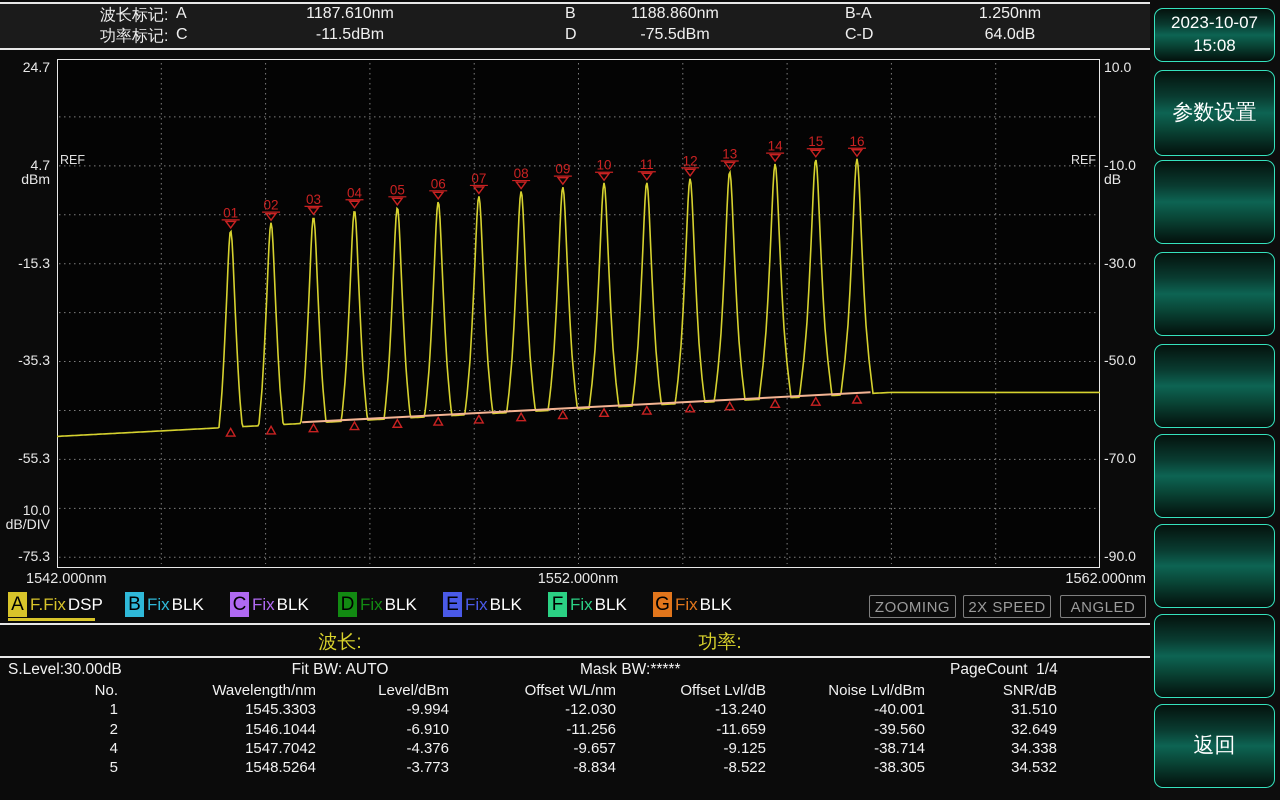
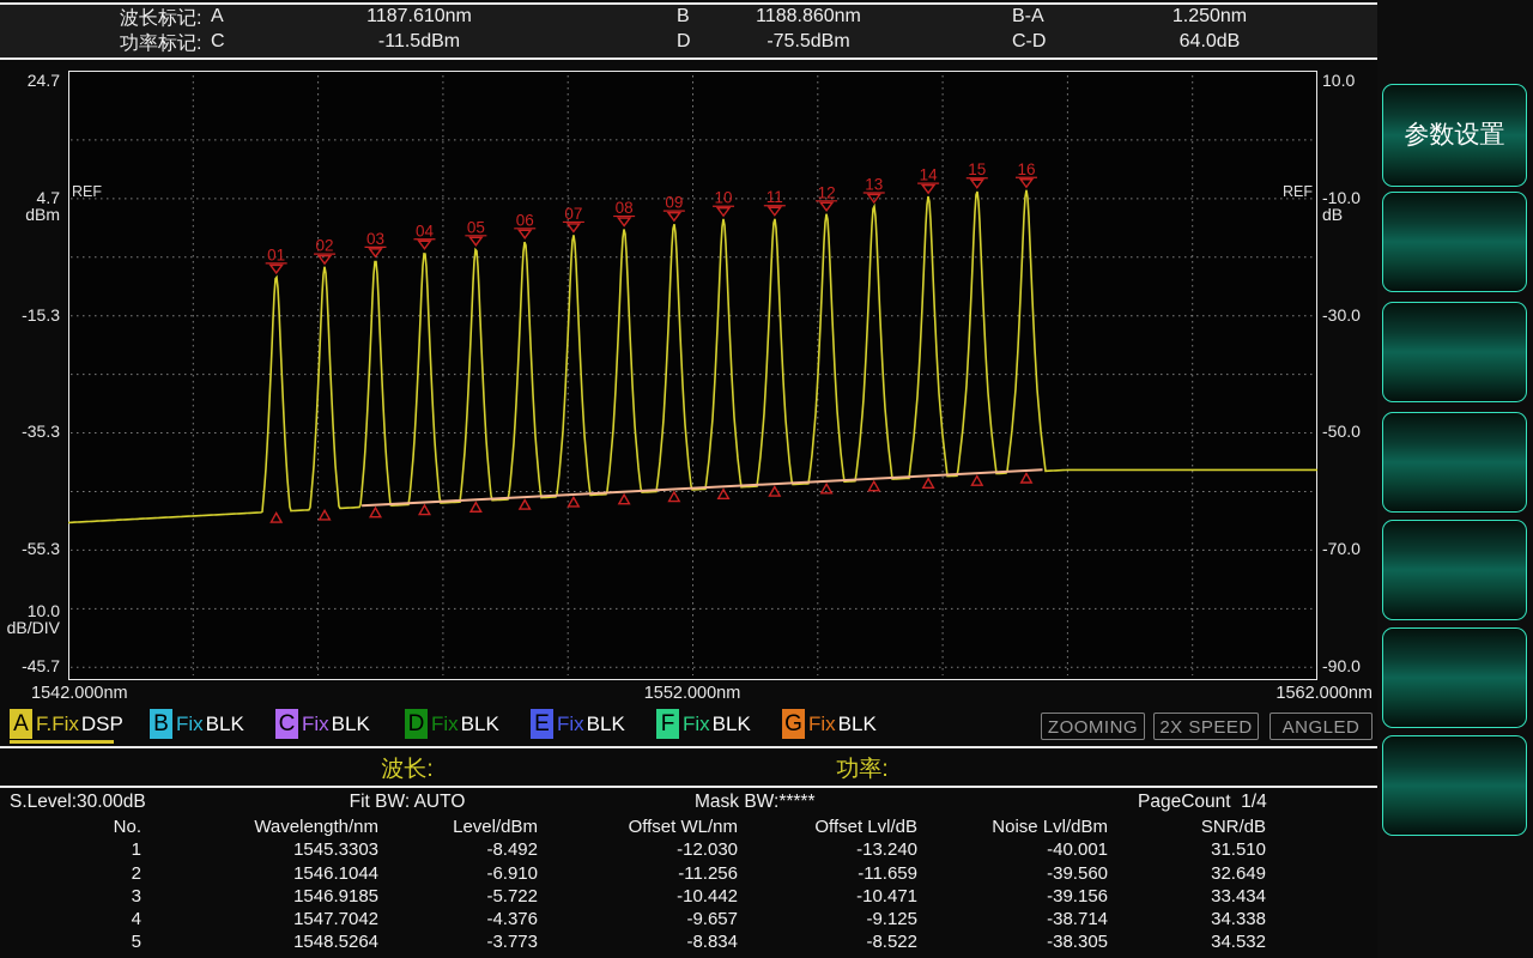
  波长标记:
  A
  1187.610nm
  B
  1188.860nm
  B-A
  1.250nm
  功率标记:
  C
  -11.5dBm
  D
  -75.5dBm
  C-D
  64.0dB
  24.7
  4.7
  dBm
  -15.3
  -35.3
  -55.3
- -75.3
+ -45.7
  10.0
  dB/DIV
  10.0
  -10.0
  dB
  -30.0
  -50.0
  -70.0
  -90.0
  REF
  REF
  01
  02
  03
  04
  05
  06
  07
  08
  09
  10
  11
  12
  13
  14
  15
  16
  1542.000nm
  1552.000nm
  1562.000nm
  A F.FixDSP
  B FixBLK
  C FixBLK
  D FixBLK
  E FixBLK
  F FixBLK
  G FixBLK
  ZOOMING
  2X SPEED
  ANGLED
  波长:
  功率:
  S.Level:30.00dB
  Fit BW: AUTO
  Mask BW:*****
  PageCount 1/4
  No. Wavelength/nm Level/dBm Offset WL/nm Offset Lvl/dB Noise Lvl/dBm SNR/dB
- 1 1545.3303 -9.994 -12.030 -13.240 -40.001 31.510
+ 1 1545.3303 -8.492 -12.030 -13.240 -40.001 31.510
  2 1546.1044 -6.910 -11.256 -11.659 -39.560 32.649
+ 3 1546.9185 -5.722 -10.442 -10.471 -39.156 33.434
  4 1547.7042 -4.376 -9.657 -9.125 -38.714 34.338
  5 1548.5264 -3.773 -8.834 -8.522 -38.305 34.532
- 2023-10-07
- 15:08
  参数设置
- 返回
